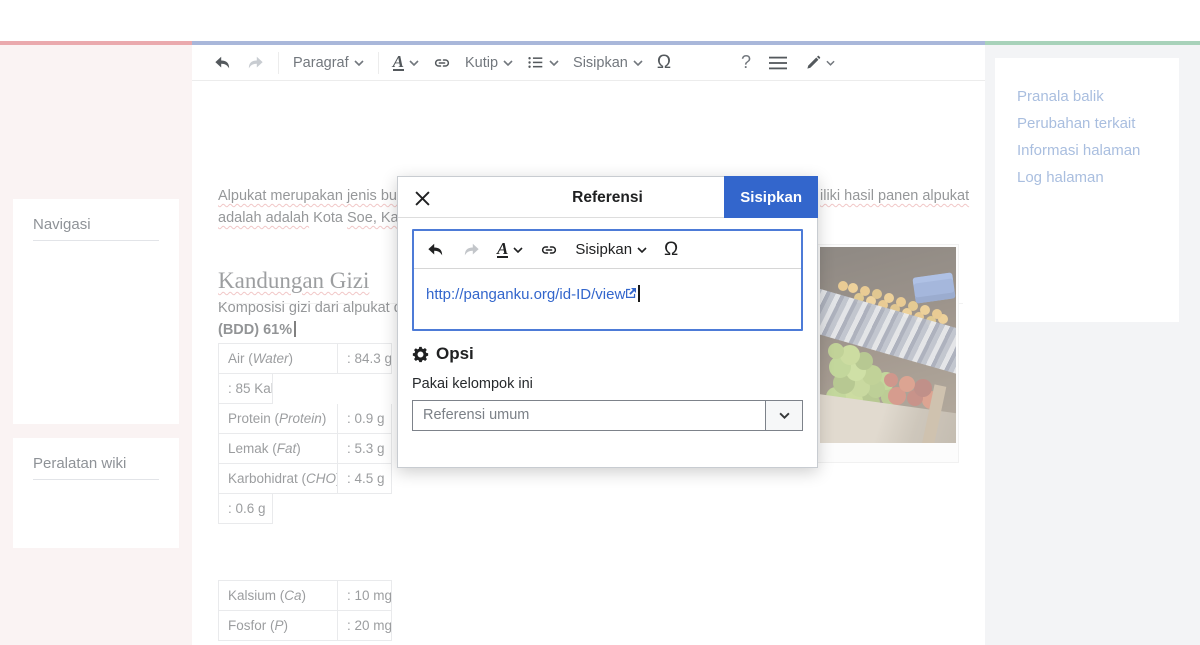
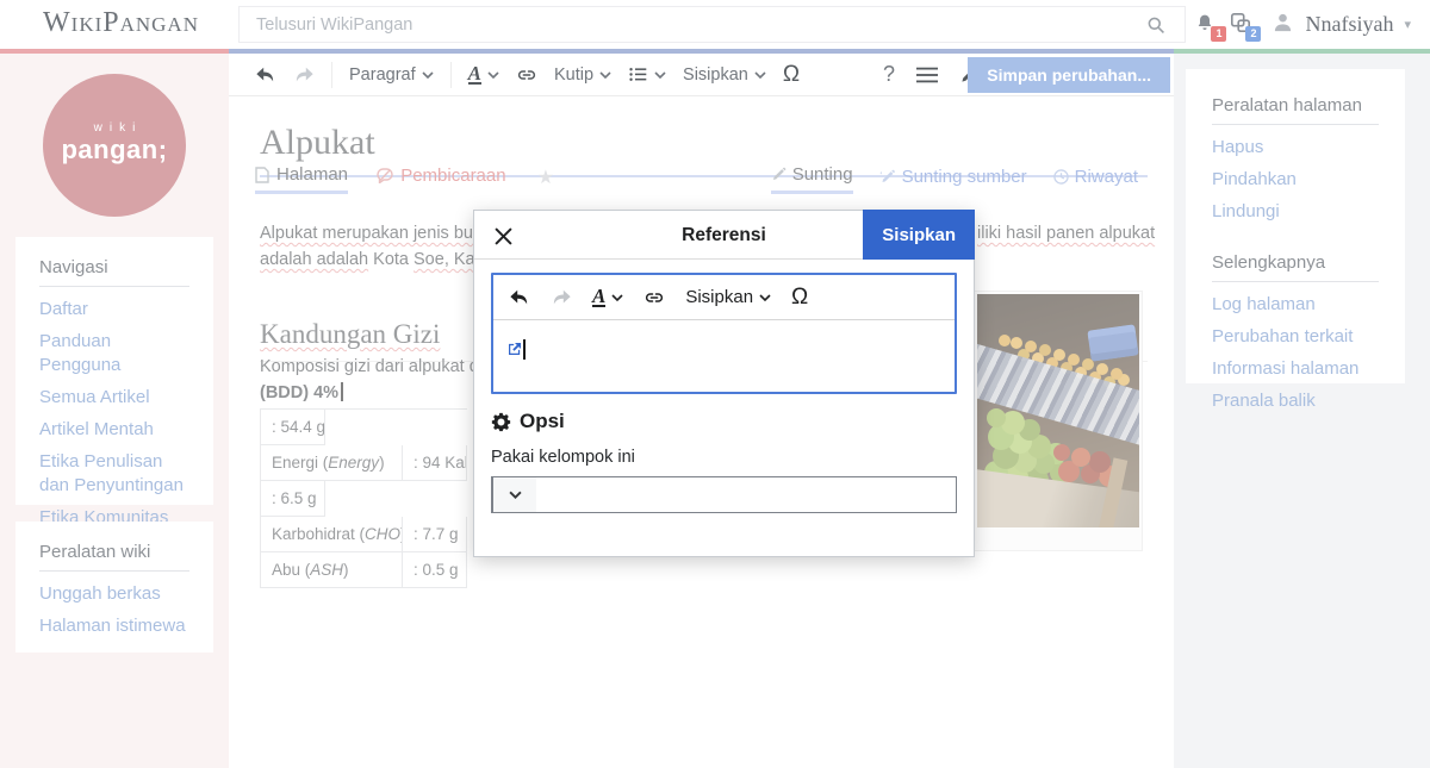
+ WikiPangan
+ Telusuri WikiPangan
+ 1
+ 2
+ Nnafsiyah
+ ▾
+ wiki
+ pangan;
  Navigasi
+ Daftar
+ Panduan Pengguna
+ Semua Artikel
+ Artikel Mentah
+ Etika Penulisan dan Penyuntingan
+ Etika Komunitas
  Peralatan wiki
+ Unggah berkas
+ Halaman istimewa
+ Peralatan halaman
+ Hapus
+ Pindahkan
+ Lindungi
+ Selengkapnya
- Pranala balik
+ Log halaman
  Perubahan terkait
  Informasi halaman
- Log halaman
+ Pranala balik
  Paragraf
  A
  Kutip
  Sisipkan
  Ω
  ?
+ Simpan perubahan...
+ Alpukat
+ Halaman
+ Pembicaraan
+ ★
+ Sunting
+ Sunting sumber
+ Riwayat
  Alpukat merupakan jenis bu
  iliki hasil panen alpukat
  adalah adalah Kota Soe, Ka
  Kandungan Gizi
  Komposisi gizi dari alpukat
- (BDD) 61%
+ (BDD) 4%
- Air (Water)
- : 84.3 g
+ : 54.4 g
+ Energi (Energy)
- : 85 Kal
+ : 94 Kal
- Protein (Protein)
- : 0.9 g
- Lemak (Fat)
- : 5.3 g
+ : 6.5 g
  Karbohidrat (CHO
- : 4.5 g
+ : 7.7 g
+ Abu (ASH)
- : 0.6 g
+ : 0.5 g
- Kalsium (Ca)
- : 10 mg
- Fosfor (P)
- : 20 mg
  Referensi
  Sisipkan
  A
  Sisipkan
  Ω
- http://panganku.org/id-ID/view
  Opsi
  Pakai kelompok ini
- Referensi umum
